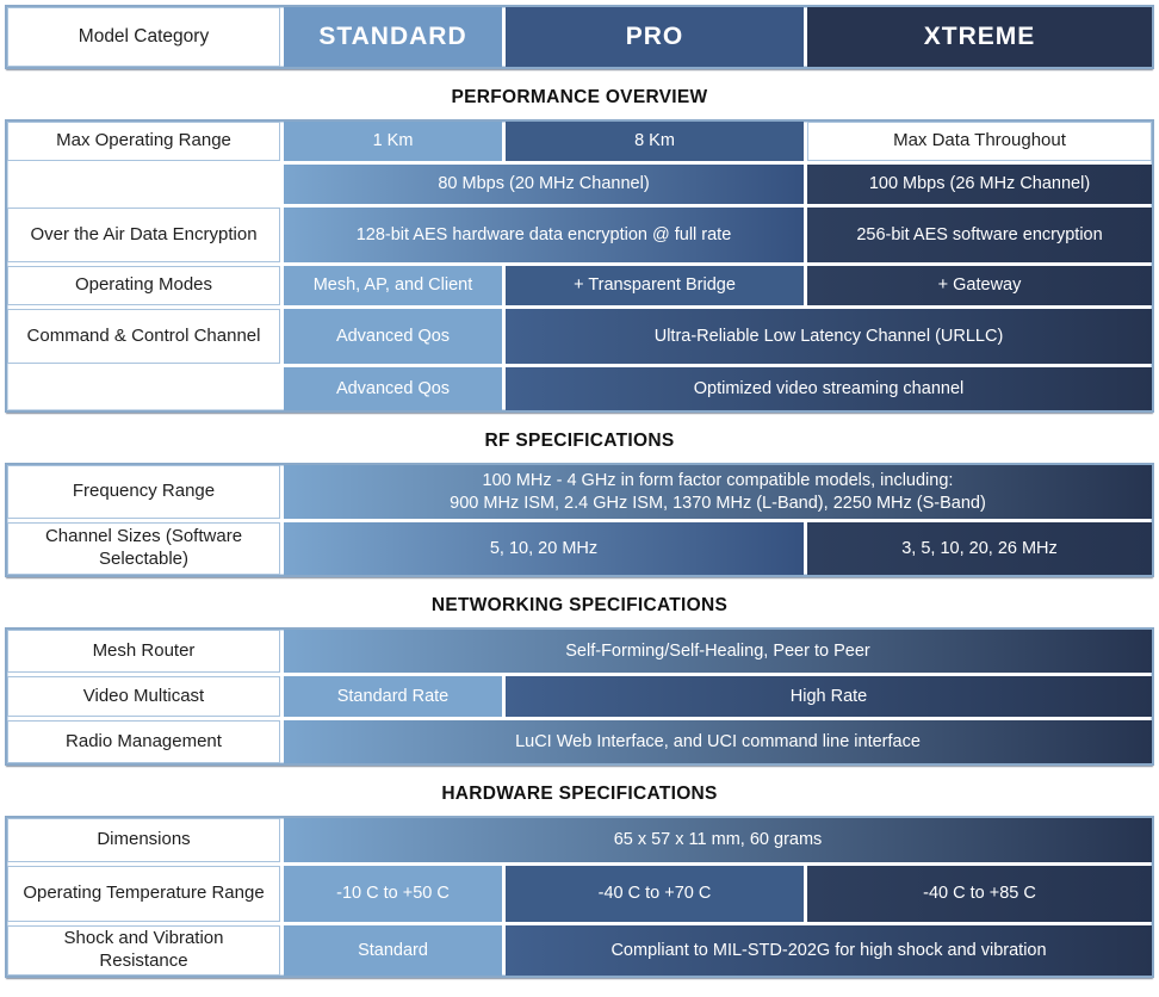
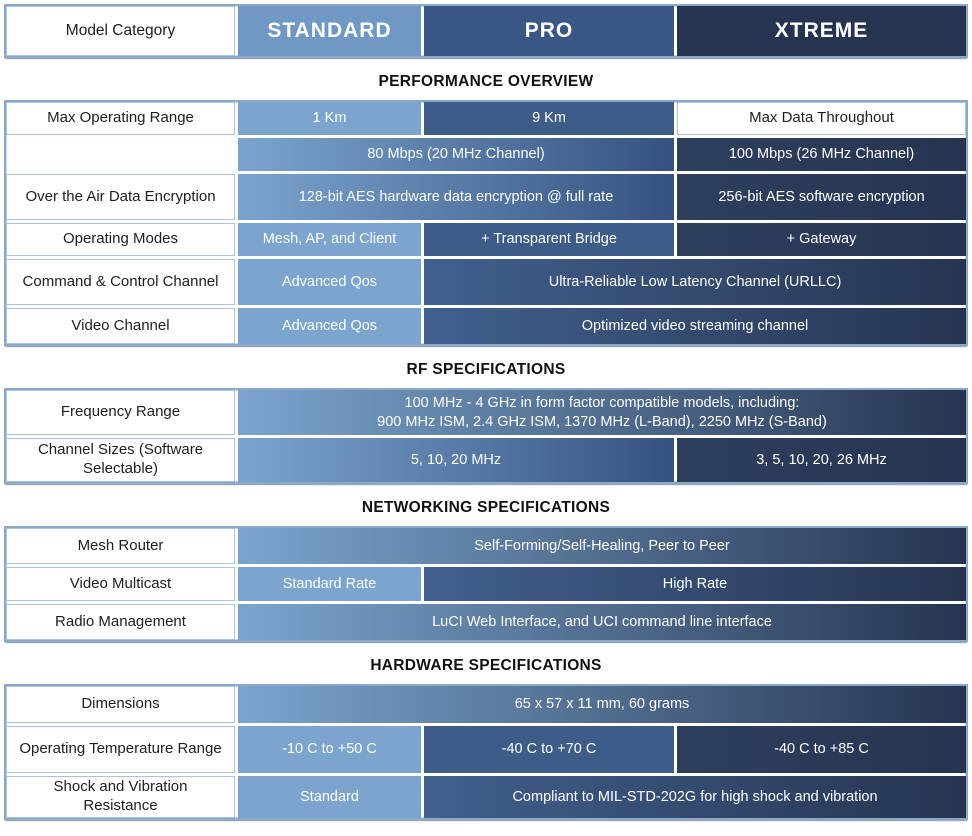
  Model Category
  STANDARD
  PRO
  XTREME
  PERFORMANCE OVERVIEW
  Max Operating Range
  1 Km
- 8 Km
+ 9 Km
  Max Data Throughout
  80 Mbps (20 MHz Channel)
  100 Mbps (26 MHz Channel)
  Over the Air Data Encryption
  128-bit AES hardware data encryption @ full rate
  256-bit AES software encryption
  Operating Modes
  Mesh, AP, and Client
  + Transparent Bridge
  + Gateway
  Command & Control Channel
  Advanced Qos
  Ultra-Reliable Low Latency Channel (URLLC)
+ Video Channel
  Advanced Qos
  Optimized video streaming channel
  RF SPECIFICATIONS
  Frequency Range
  100 MHz - 4 GHz in form factor compatible models, including:
  900 MHz ISM, 2.4 GHz ISM, 1370 MHz (L-Band), 2250 MHz (S-Band)
  Channel Sizes (Software Selectable)
  5, 10, 20 MHz
  3, 5, 10, 20, 26 MHz
  NETWORKING SPECIFICATIONS
  Mesh Router
  Self-Forming/Self-Healing, Peer to Peer
  Video Multicast
  Standard Rate
  High Rate
  Radio Management
  LuCI Web Interface, and UCI command line interface
  HARDWARE SPECIFICATIONS
  Dimensions
  65 x 57 x 11 mm, 60 grams
  Operating Temperature Range
  -10 C to +50 C
  -40 C to +70 C
  -40 C to +85 C
  Shock and Vibration Resistance
  Standard
  Compliant to MIL-STD-202G for high shock and vibration
